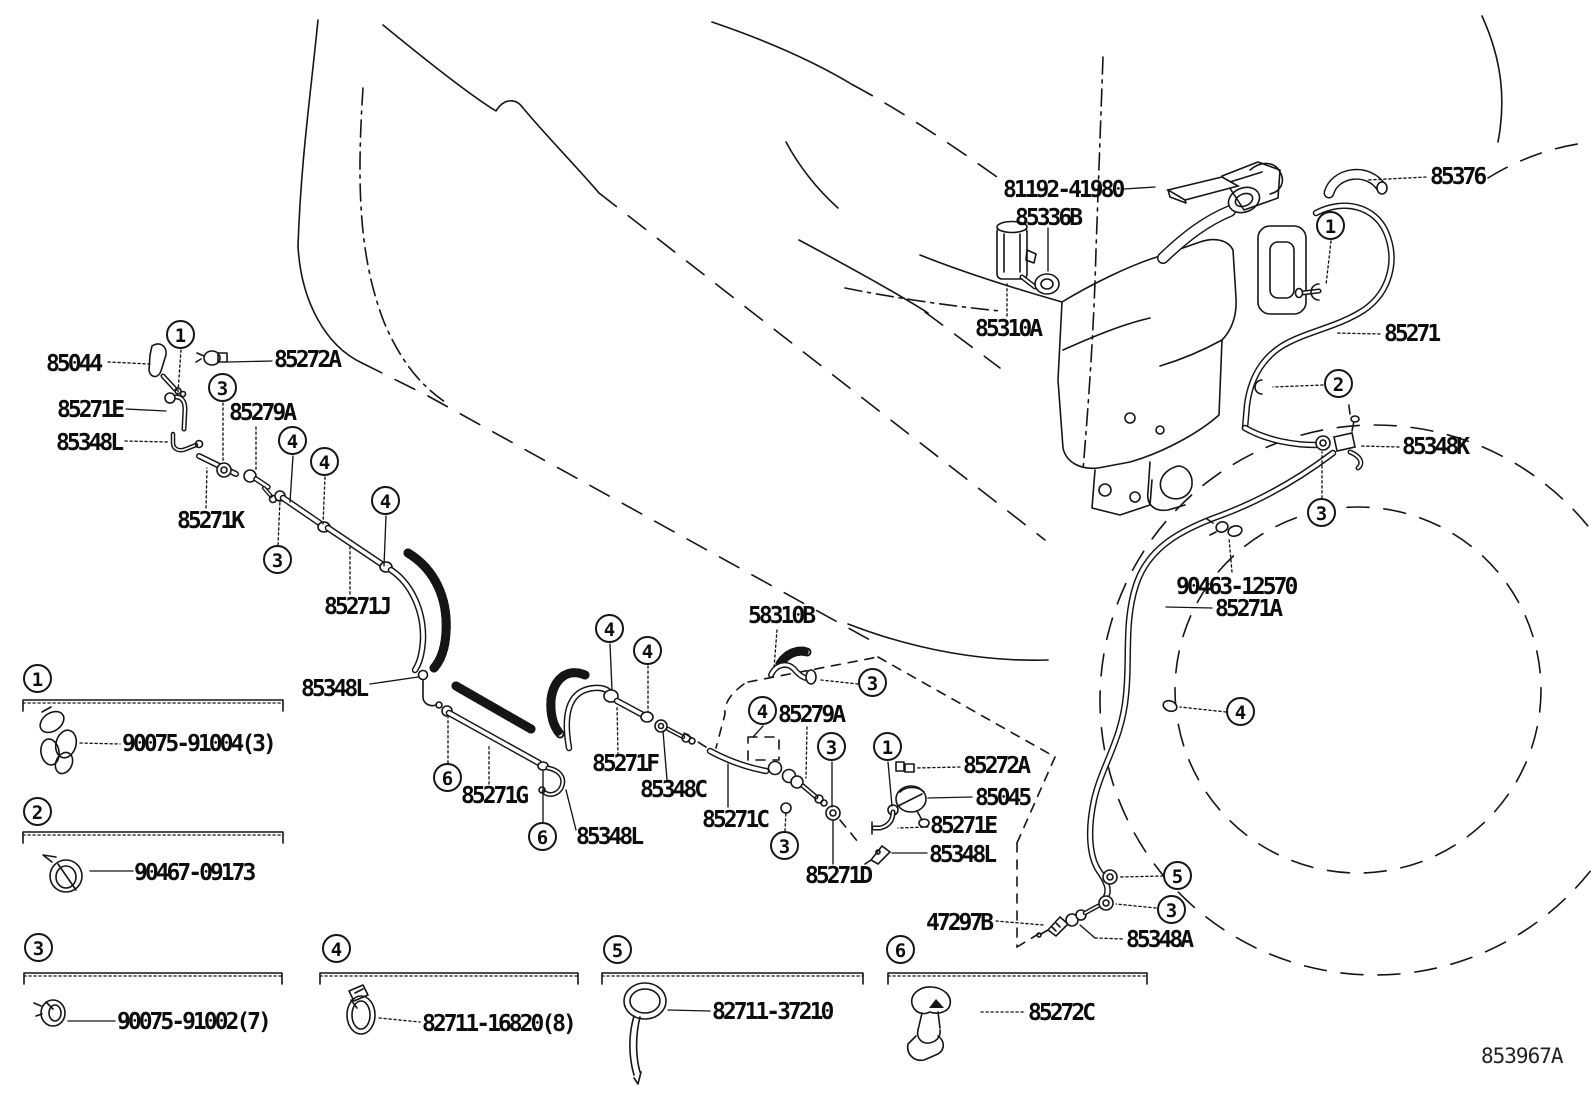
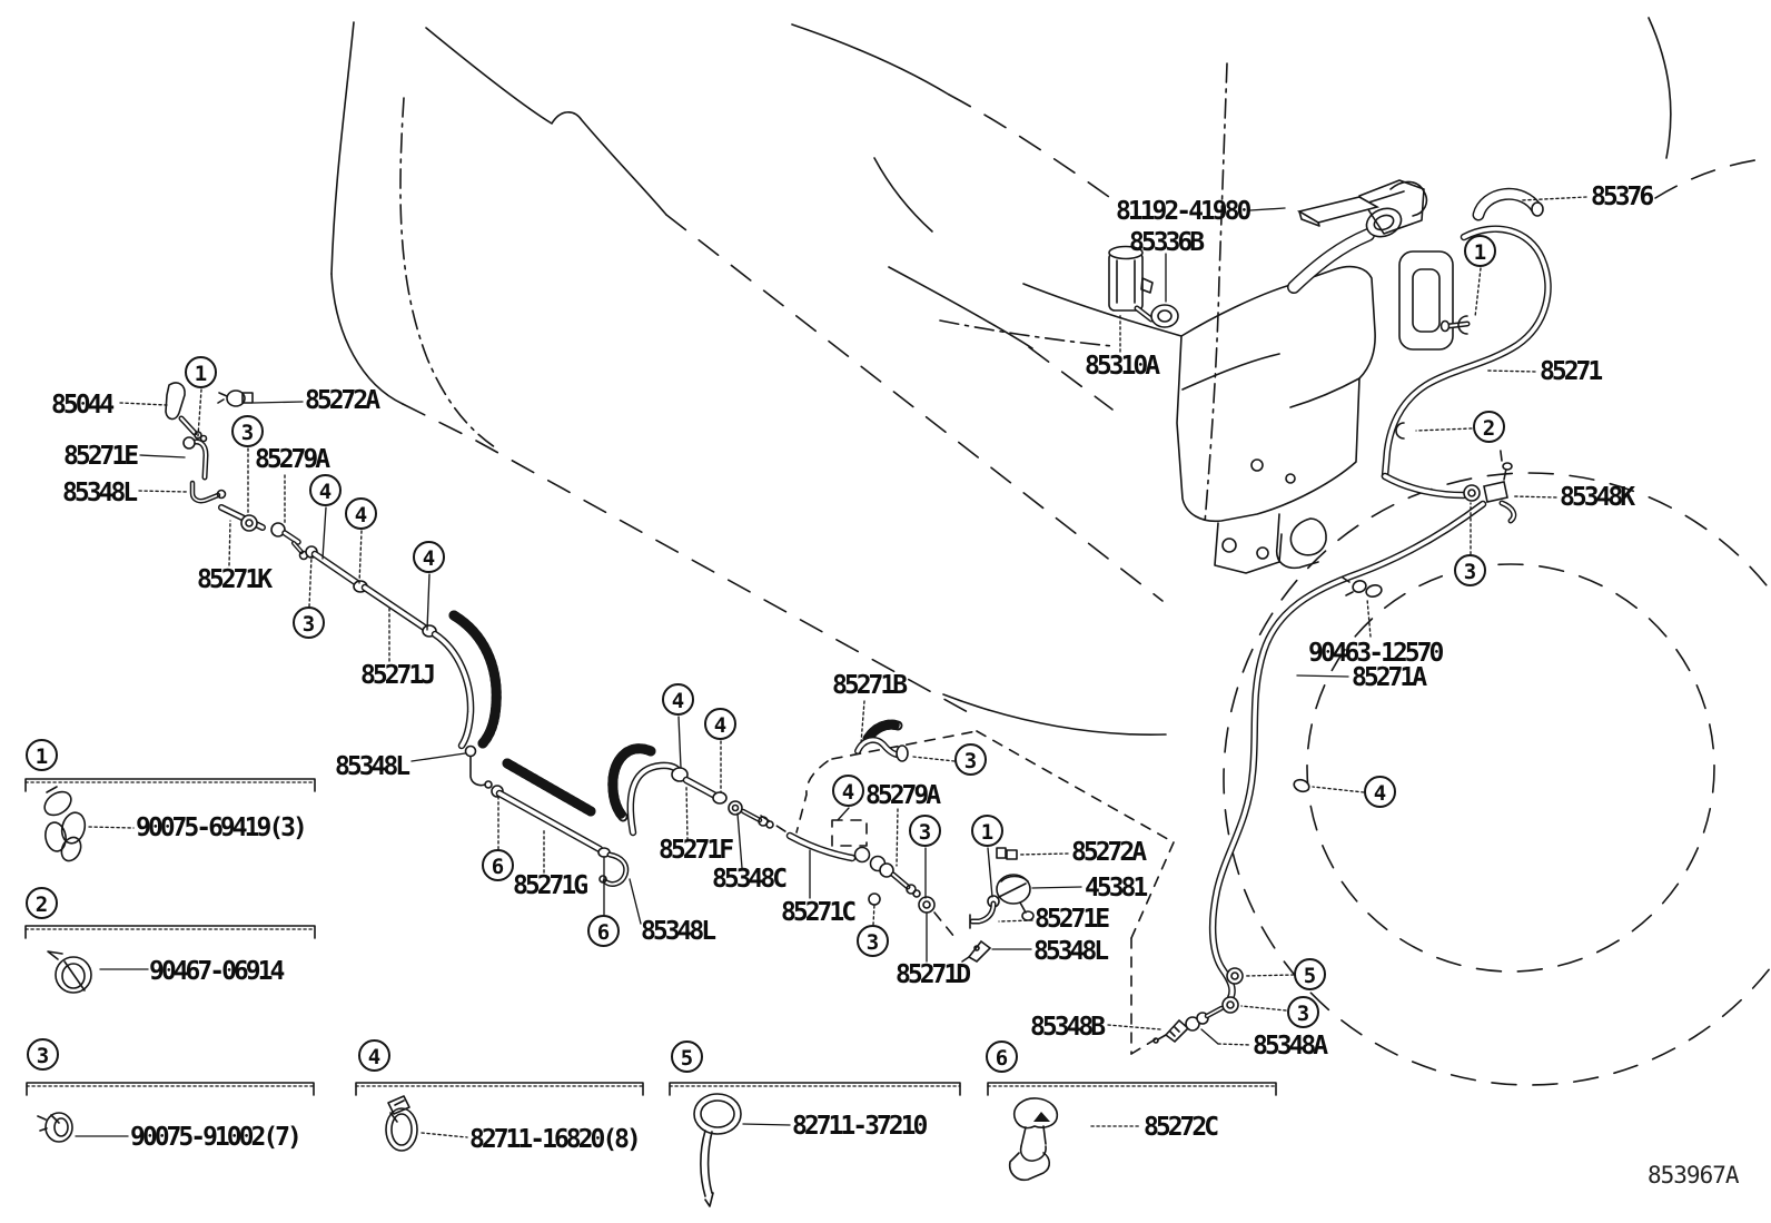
  81192-41980
  85336B
  85310A
  85376
  85271
  85348K
  90463-12570
  85271A
  85044
  85272A
  85271E
  85348L
  85279A
  85271K
  85271J
  85348L
  85271G
  85348L
  85271F
  85348C
- 58310B
+ 85271B
  85279A
  85272A
- 85045
+ 45381
  85271E
  85348L
  85271C
  85271D
- 47297B
+ 85348B
  85348A
  1
  3
  4
  4
  4
  3
  4
  4
  6
  6
  3
  4
  3
  1
  3
  1
  2
  3
  4
  5
  3
  1
  2
  3
  4
  5
  6
- 90075-91004(3)
+ 90075-69419(3)
- 90467-09173
+ 90467-06914
  90075-91002(7)
  82711-16820(8)
  82711-37210
  85272C
  853967A
